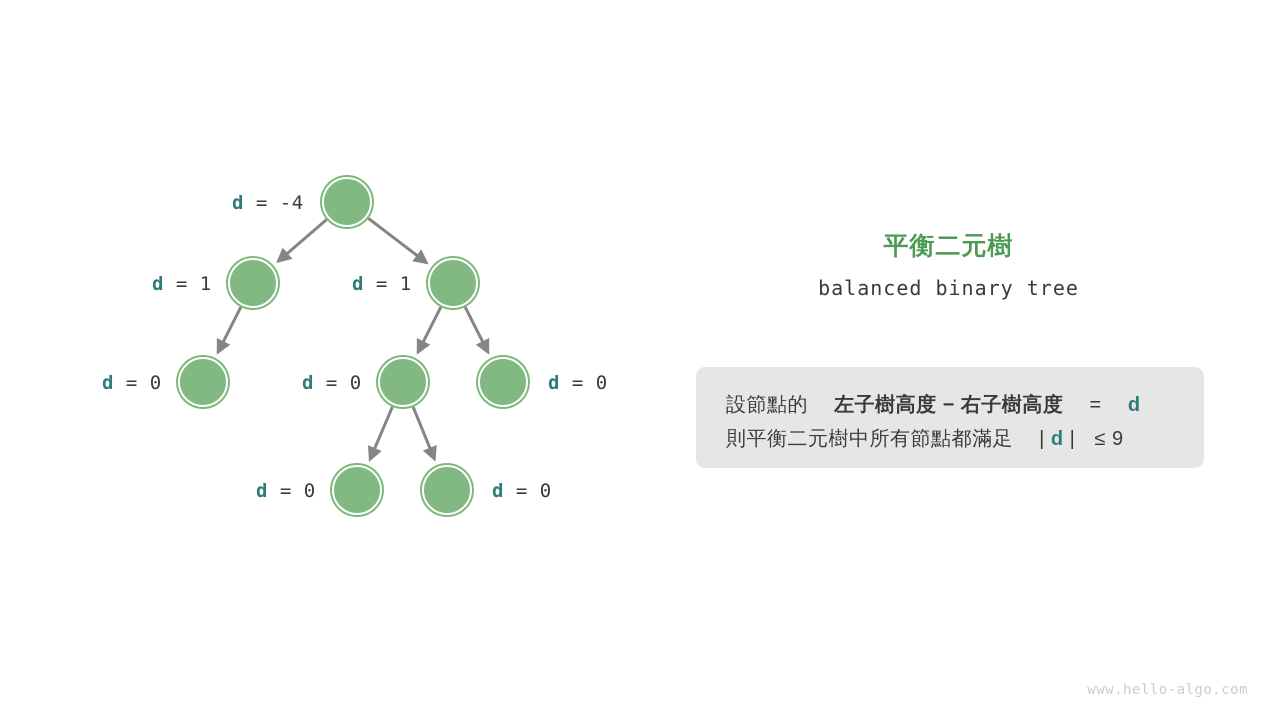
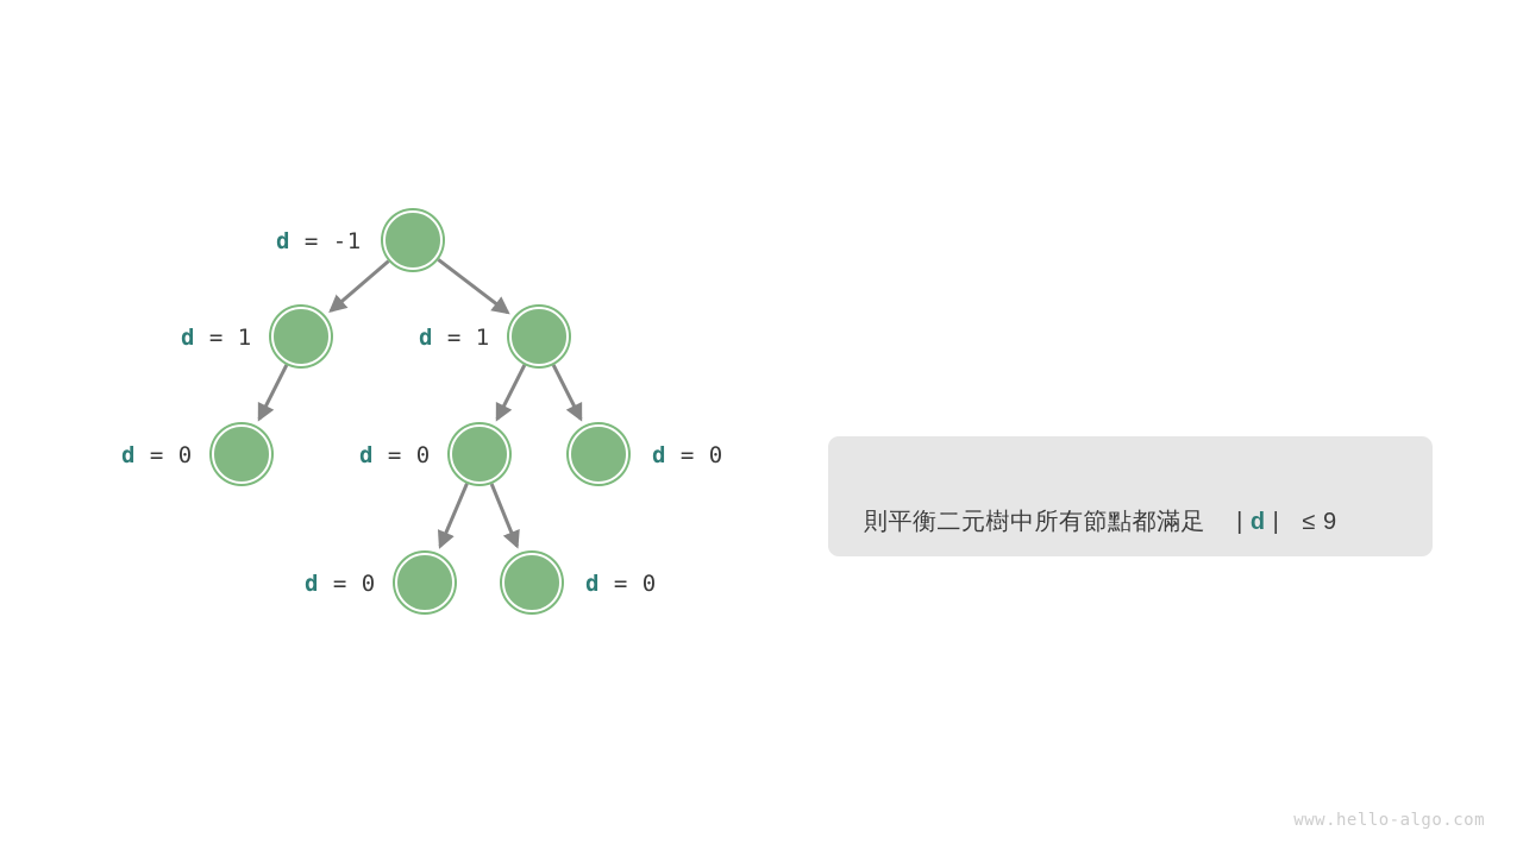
- d = -4
+ d = -1
  d = 1
  d = 1
  d = 0
  d = 0
  d = 0
  d = 0
  d = 0
- 平衡二元樹
- balanced binary tree
- 設節點的 左子樹高度 − 右子樹高度 = d
  則平衡二元樹中所有節點都滿足 | d | ≤ 9
  www.hello-algo.com
